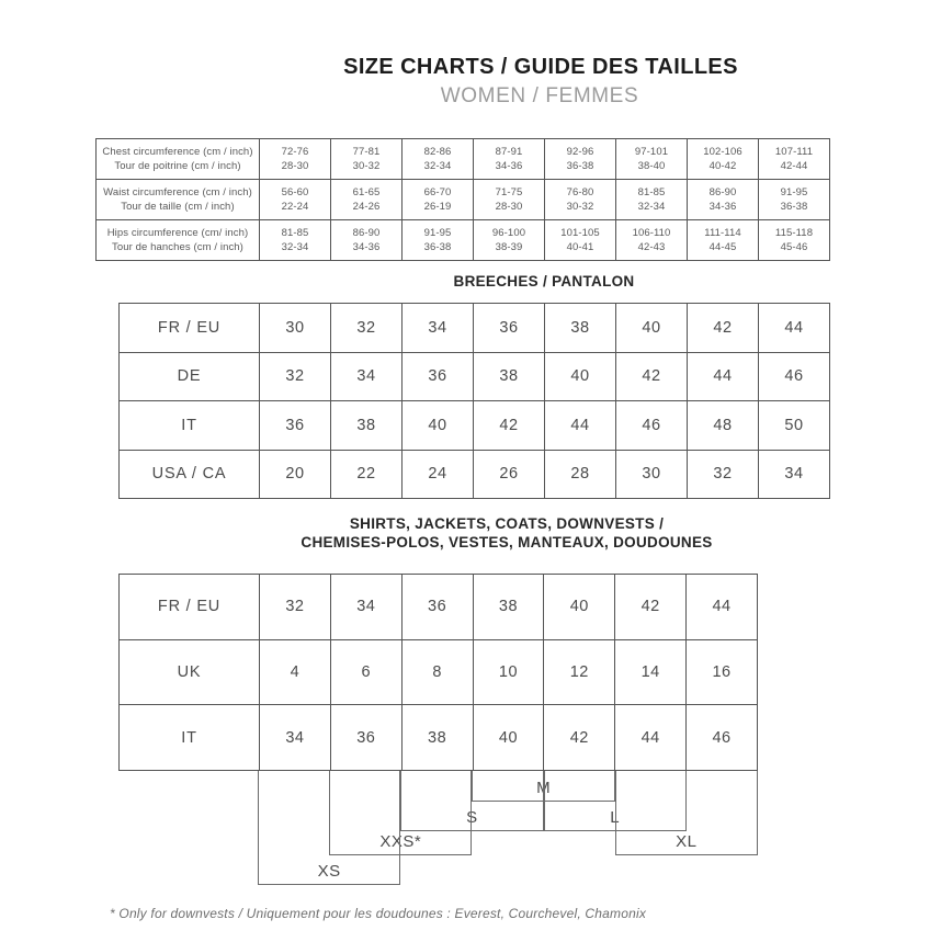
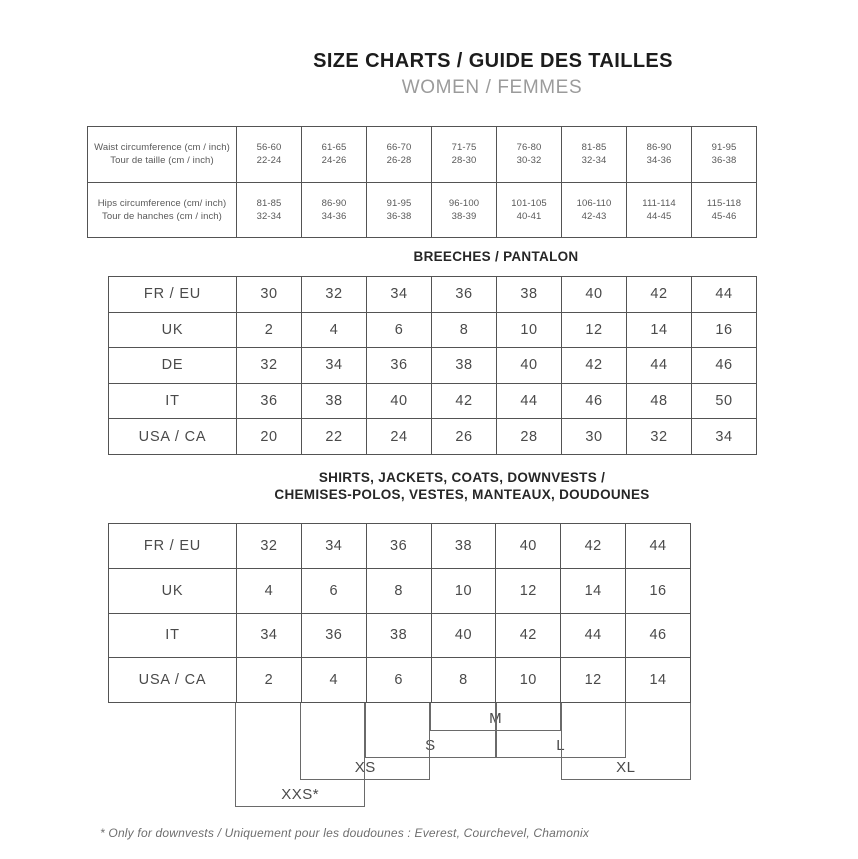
  SIZE CHARTS / GUIDE DES TAILLES
  WOMEN / FEMMES
- Chest circumference (cm / inch)Tour de poitrine (cm / inch)	72-7628-30	77-8130-32	82-8632-34	87-9134-36	92-9636-38	97-10138-40	102-10640-42	107-11142-44
- Waist circumference (cm / inch)Tour de taille (cm / inch)	56-6022-24	61-6524-26	66-7026-19	71-7528-30	76-8030-32	81-8532-34	86-9034-36	91-9536-38
+ Waist circumference (cm / inch)Tour de taille (cm / inch)	56-6022-24	61-6524-26	66-7026-28	71-7528-30	76-8030-32	81-8532-34	86-9034-36	91-9536-38
  Hips circumference (cm/ inch)Tour de hanches (cm / inch)	81-8532-34	86-9034-36	91-9536-38	96-10038-39	101-10540-41	106-11042-43	111-11444-45	115-11845-46
  BREECHES / PANTALON
  FR / EU	30	32	34	36	38	40	42	44
+ UK	2	4	6	8	10	12	14	16
  DE	32	34	36	38	40	42	44	46
  IT	36	38	40	42	44	46	48	50
  USA / CA	20	22	24	26	28	30	32	34
  SHIRTS, JACKETS, COATS, DOWNVESTS /
  CHEMISES-POLOS, VESTES, MANTEAUX, DOUDOUNES
  FR / EU	32	34	36	38	40	42	44
  UK	4	6	8	10	12	14	16
  IT	34	36	38	40	42	44	46
+ USA / CA	2	4	6	8	10	12	14
  M
  S
  L
- XXS*
+ XS
  XL
- XS
+ XXS*
  * Only for downvests / Uniquement pour les doudounes : Everest, Courchevel, Chamonix
